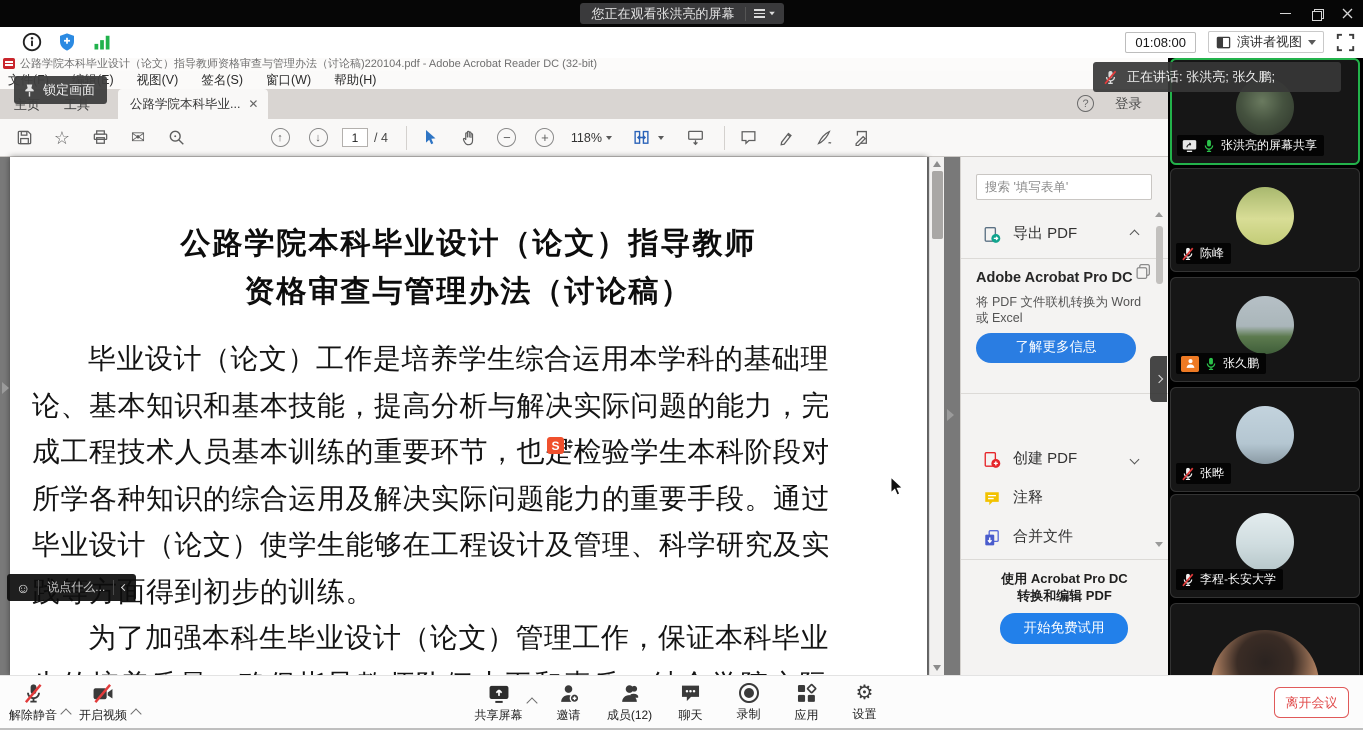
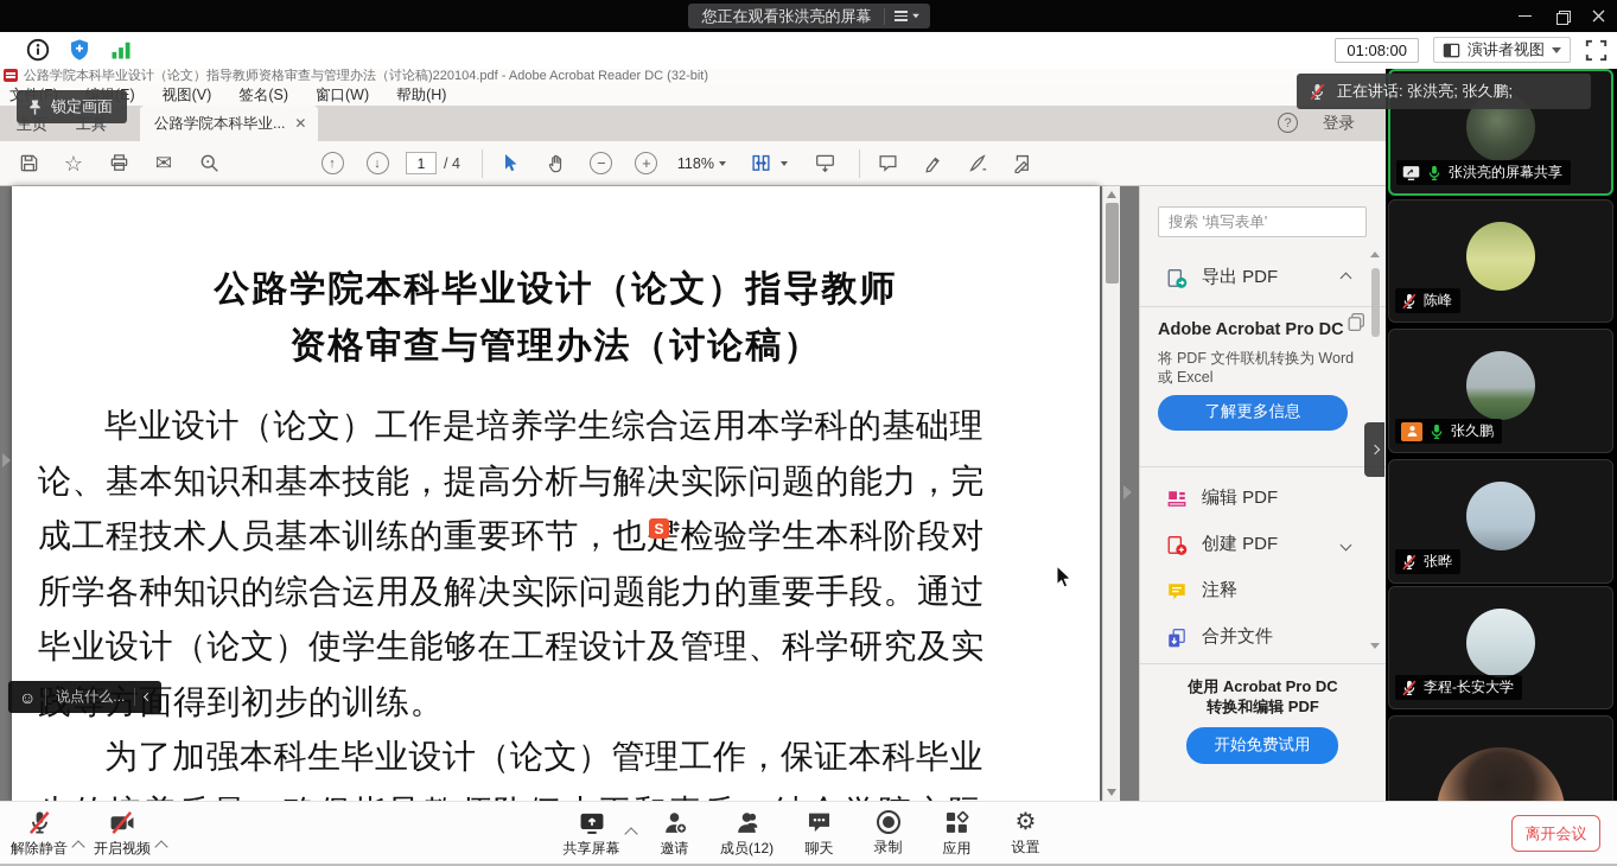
  您正在观看张洪亮的屏幕
  01:08:00
  演讲者视图
  公路学院本科毕业设计（论文）指导教师资格审查与管理办法（讨论稿)220104.pdf - Adobe Acrobat Reader DC (32-bit)
  视图(V)
  签名(S)
  窗口(W)
  帮助(H)
  主页
  工具
  公路学院本科毕业...
  ✕
  ?
  登录
  ☆
  ✉
  ↑
  ↓
  1
  / 4
  −
  +
  118%
  公路学院本科毕业设计（论文）指导教师
  资格审查与管理办法（讨论稿）
  毕业设计（论文）工作是培养学生综合运用本学科的基础理
  论、基本知识和基本技能，提高分析与解决实际问题的能力，完
  成工程技术人员基本训练的重要环节，也检验学生本科阶段对
  所学各种知识的综合运用及解决实际问题能力的重要手段。通过
  毕业设计（论文）使学生能够在工程设计及管理、科学研究及实
  为了加强本科生毕业设计（论文）管理工作，保证本科毕业
  搜索 '填写表单'
  导出 PDF
  Adobe Acrobat Pro DC
  将 PDF 文件联机转换为 Word 或 Excel
  了解更多信息
+ 编辑 PDF
  创建 PDF
  注释
  合并文件
  使用 Acrobat Pro DC
  转换和编辑 PDF
  开始免费试用
  张洪亮的屏幕共享
  陈峰
  张久鹏
  张晔
  李程-长安大学
  解除静音
  开启视频
  共享屏幕
  邀请
  成员(12)
  聊天
  录制
  应用
  ⚙
  设置
  离开会议
  锁定画面
  正在讲话: 张洪亮; 张久鹏;
  ☺
  说点什么...
  S
